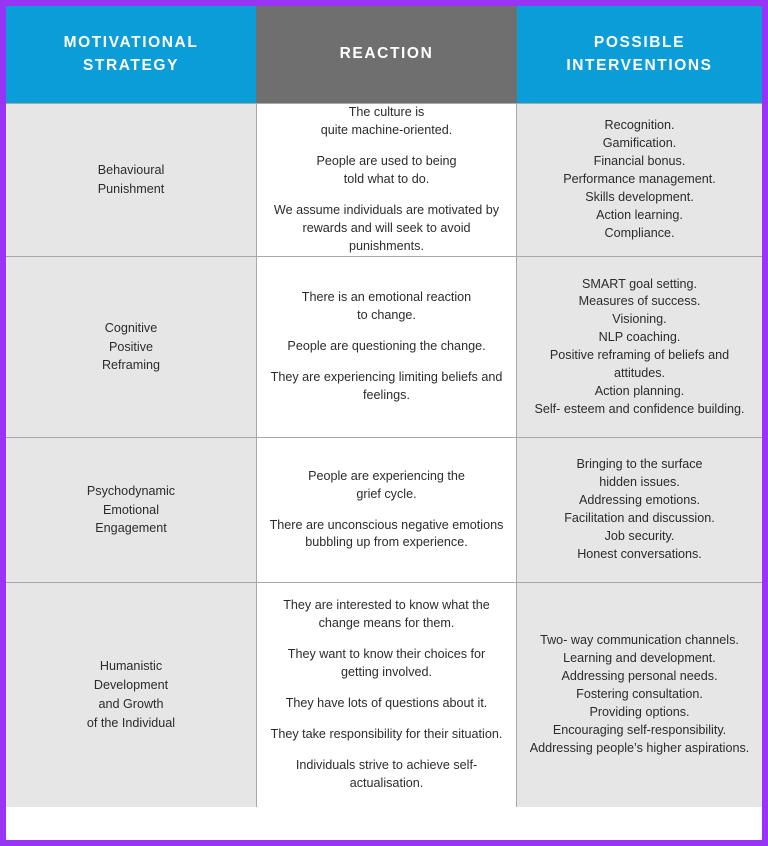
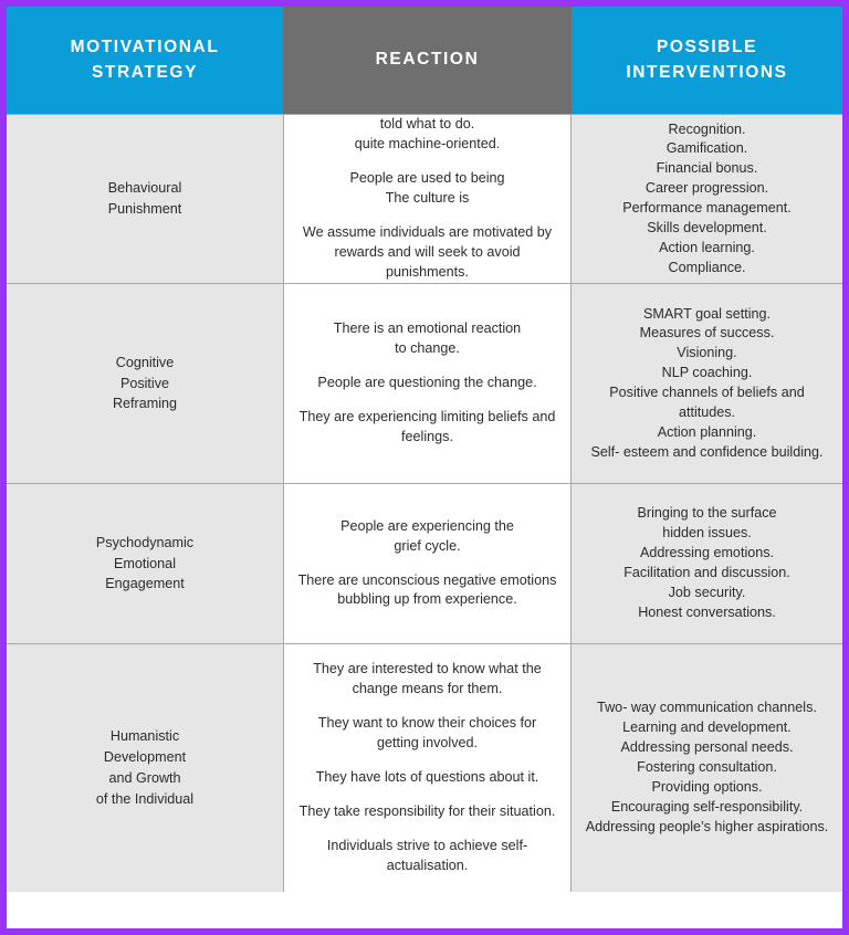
  MOTIVATIONAL
  STRATEGY
  REACTION
  POSSIBLE
  INTERVENTIONS
  Behavioural
  Punishment
- The culture is
+ told what to do.
  quite machine-oriented.
  People are used to being
- told what to do.
+ The culture is
  We assume individuals are motivated by
  rewards and will seek to avoid punishments.
  Recognition.
  Gamification.
  Financial bonus.
+ Career progression.
  Performance management.
  Skills development.
  Action learning.
  Compliance.
  Cognitive
  Positive
  Reframing
  There is an emotional reaction
  to change.
  People are questioning the change.
  They are experiencing limiting beliefs and
  feelings.
  SMART goal setting.
  Measures of success.
  Visioning.
  NLP coaching.
- Positive reframing of beliefs and
+ Positive channels of beliefs and
  attitudes.
  Action planning.
  Self- esteem and confidence building.
  Psychodynamic
  Emotional
  Engagement
  People are experiencing the
  grief cycle.
  There are unconscious negative emotions
  bubbling up from experience.
  Bringing to the surface
  hidden issues.
  Addressing emotions.
  Facilitation and discussion.
  Job security.
  Honest conversations.
  Humanistic
  Development
  and Growth
  of the Individual
  They are interested to know what the
  change means for them.
  They want to know their choices for
  getting involved.
  They have lots of questions about it.
  They take responsibility for their situation.
  Individuals strive to achieve self-
  actualisation.
  Two- way communication channels.
  Learning and development.
  Addressing personal needs.
  Fostering consultation.
  Providing options.
  Encouraging self-responsibility.
  Addressing people’s higher aspirations.
